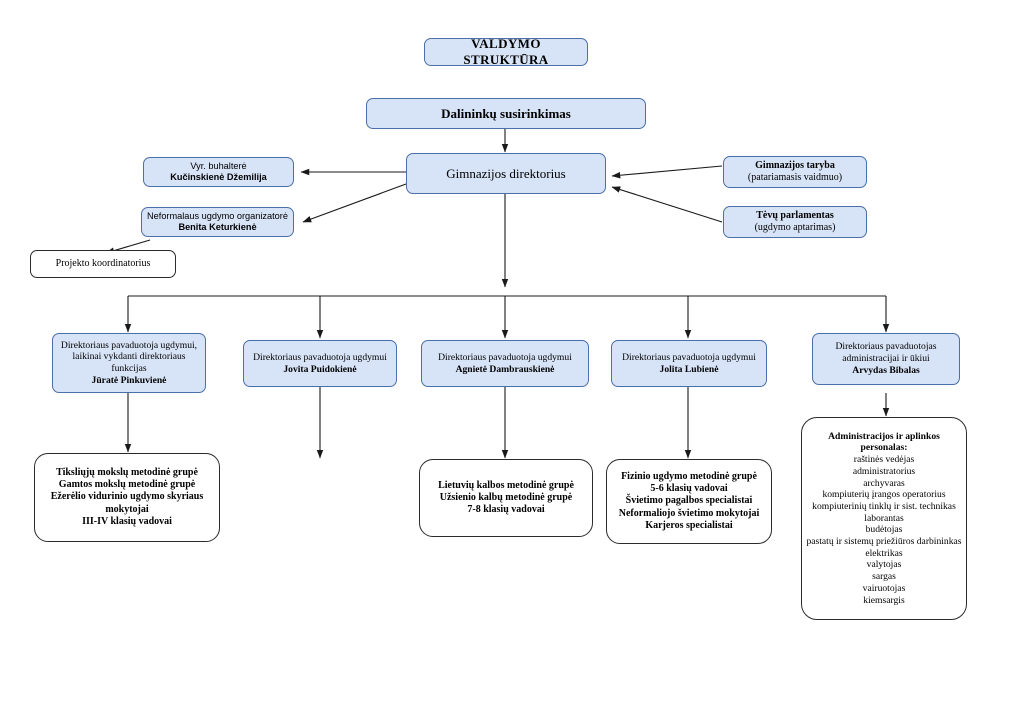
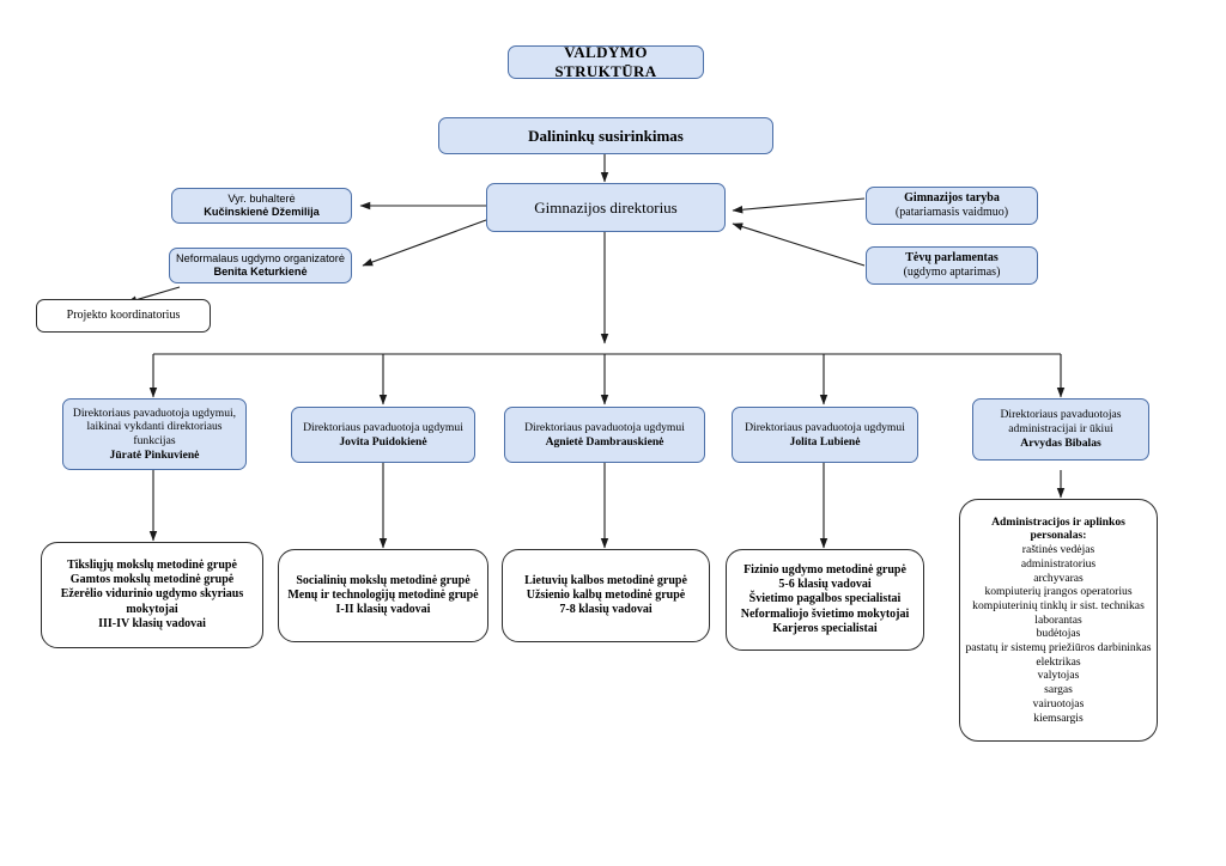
  VALDYMO STRUKTŪRA
  Dalininkų susirinkimas
  Gimnazijos direktorius
  Vyr. buhalterė
  Kučinskienė Džemilija
  Neformalaus ugdymo organizatorė
  Benita Keturkienė
  Projekto koordinatorius
  Gimnazijos taryba
  (patariamasis vaidmuo)
  Tėvų parlamentas
  (ugdymo aptarimas)
  Direktoriaus pavaduotoja ugdymui,
  laikinai vykdanti direktoriaus
  funkcijas
  Jūratė Pinkuvienė
  Direktoriaus pavaduotoja ugdymui
  Jovita Puidokienė
  Direktoriaus pavaduotoja ugdymui
  Agnietė Dambrauskienė
  Direktoriaus pavaduotoja ugdymui
  Jolita Lubienė
  Direktoriaus pavaduotojas
  administracijai ir ūkiui
  Arvydas Bibalas
  Tiksliųjų mokslų metodinė grupė
  Gamtos mokslų metodinė grupė
  Ežerėlio vidurinio ugdymo skyriaus
  mokytojai
  III-IV klasių vadovai
+ Socialinių mokslų metodinė grupė
+ Menų ir technologijų metodinė grupė
+ I-II klasių vadovai
  Lietuvių kalbos metodinė grupė
  Užsienio kalbų metodinė grupė
  7-8 klasių vadovai
  Fizinio ugdymo metodinė grupė
  5-6 klasių vadovai
  Švietimo pagalbos specialistai
  Neformaliojo švietimo mokytojai
  Karjeros specialistai
  Administracijos ir aplinkos
  personalas:
  raštinės vedėjas
  administratorius
  archyvaras
  kompiuterių įrangos operatorius
  kompiuterinių tinklų ir sist. technikas
  laborantas
  budėtojas
  pastatų ir sistemų priežiūros darbininkas
  elektrikas
  valytojas
  sargas
  vairuotojas
  kiemsargis
